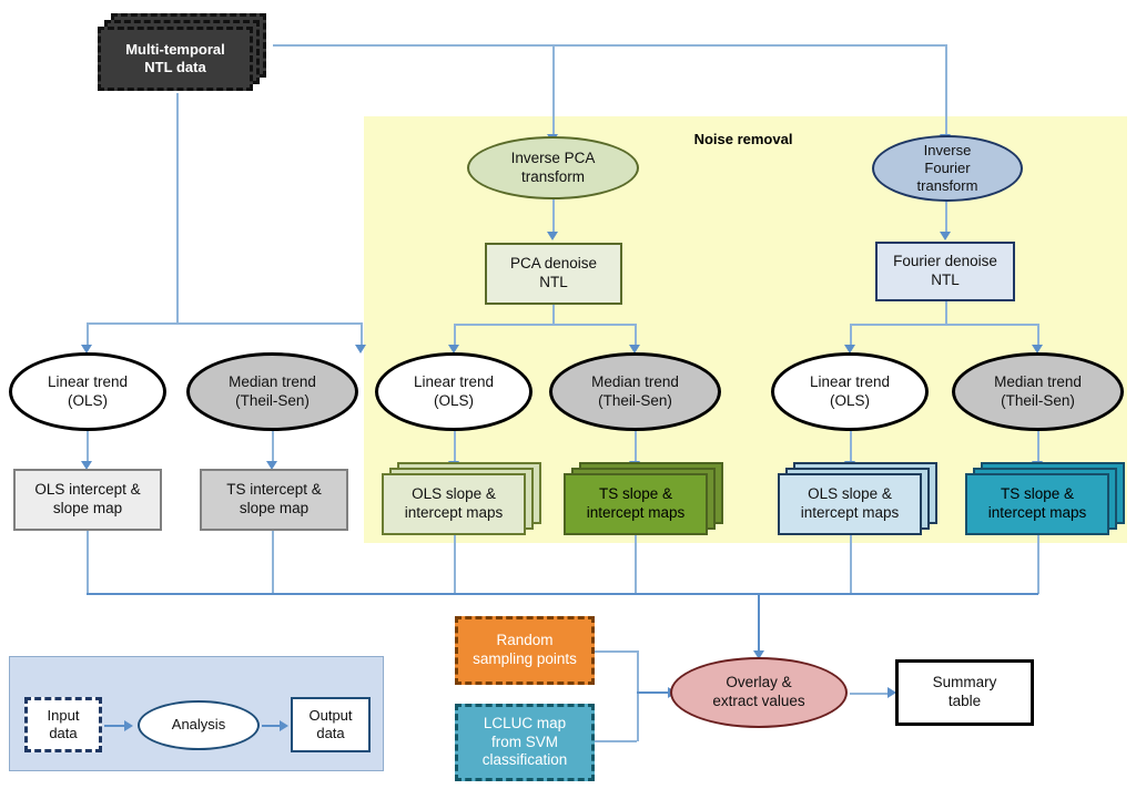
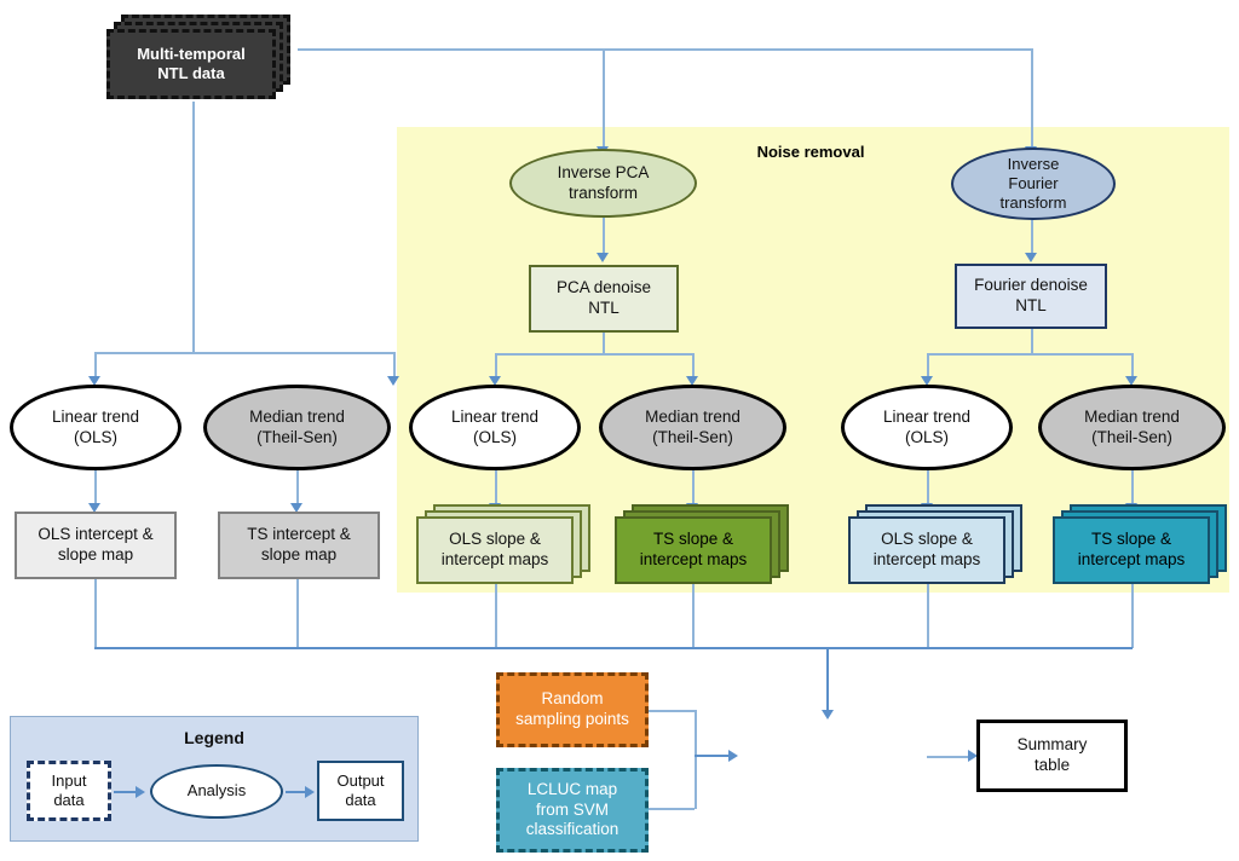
  Noise removal
  Multi-temporal
  NTL data
  Inverse PCA
  transform
  Inverse
  Fourier
  transform
  PCA denoise
  NTL
  Fourier denoise
  NTL
  Linear trend
  (OLS)
  Median trend
  (Theil-Sen)
  Linear trend
  (OLS)
  Median trend
  (Theil-Sen)
  Linear trend
  (OLS)
  Median trend
  (Theil-Sen)
  OLS intercept &
  slope map
  TS intercept &
  slope map
  OLS slope &
  intercept maps
  TS slope &
  intercept maps
  OLS slope &
  intercept maps
  TS slope &
  intercept maps
  Random
  sampling points
  LCLUC map
  from SVM
  classification
- Overlay &
- extract values
  Summary
  table
+ Legend
  Input
  data
  Analysis
  Output
  data
